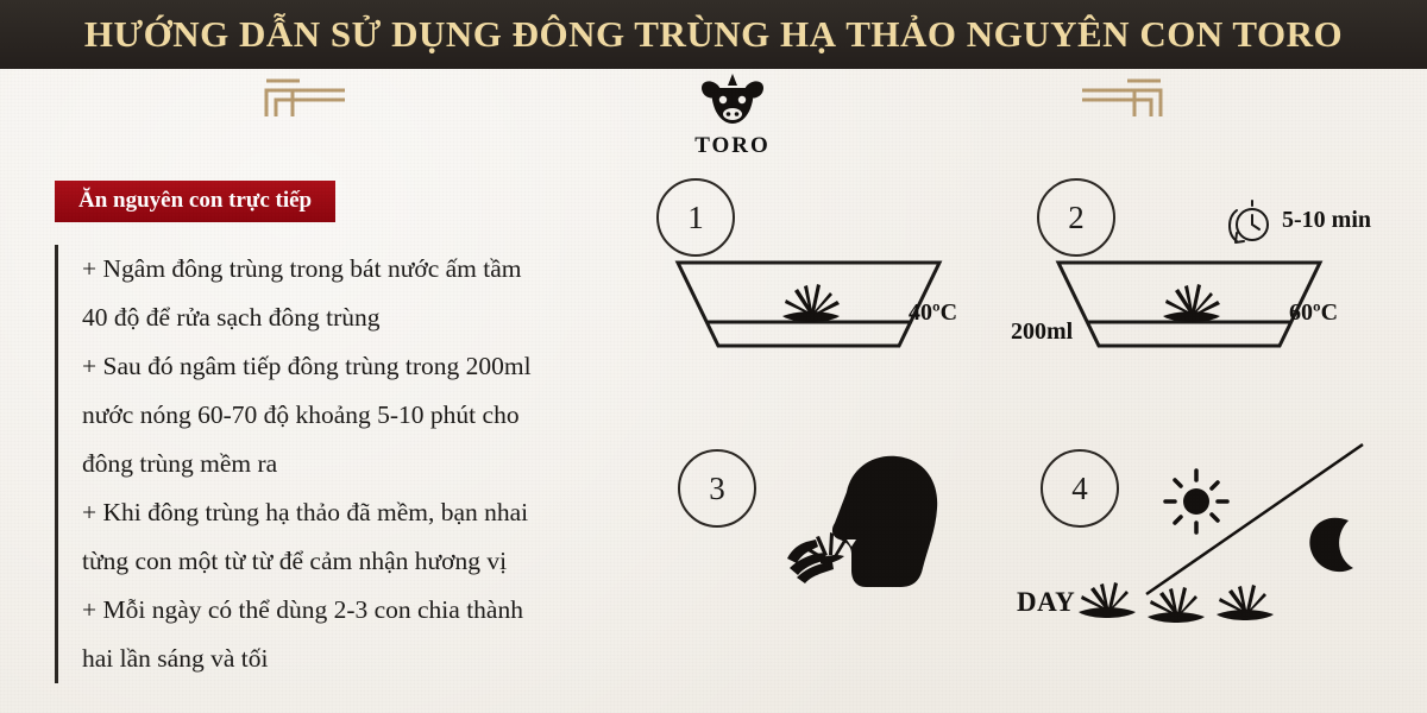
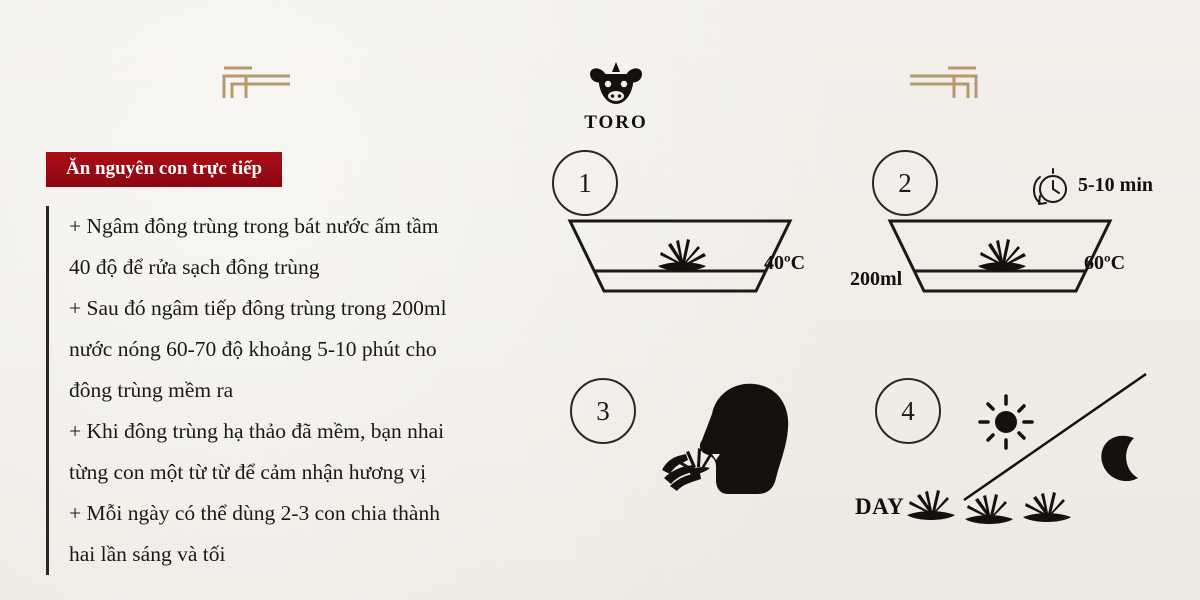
- HƯỚNG DẪN SỬ DỤNG ĐÔNG TRÙNG HẠ THẢO NGUYÊN CON TORO
